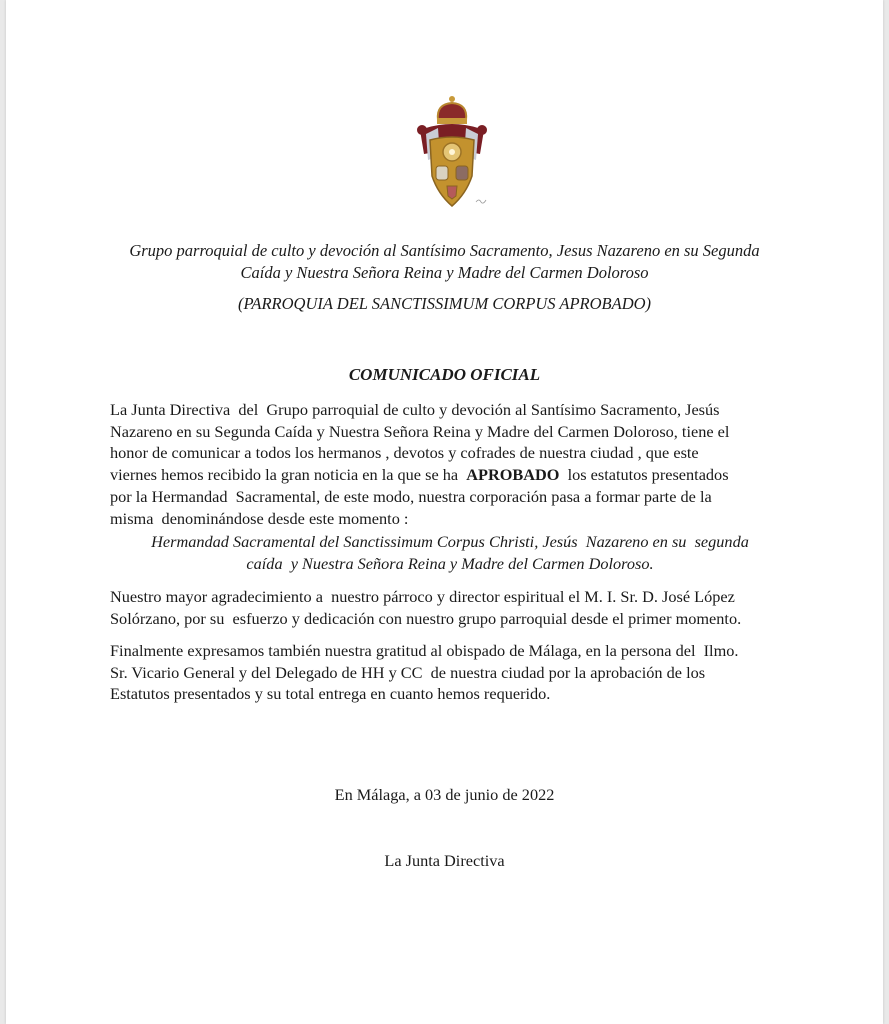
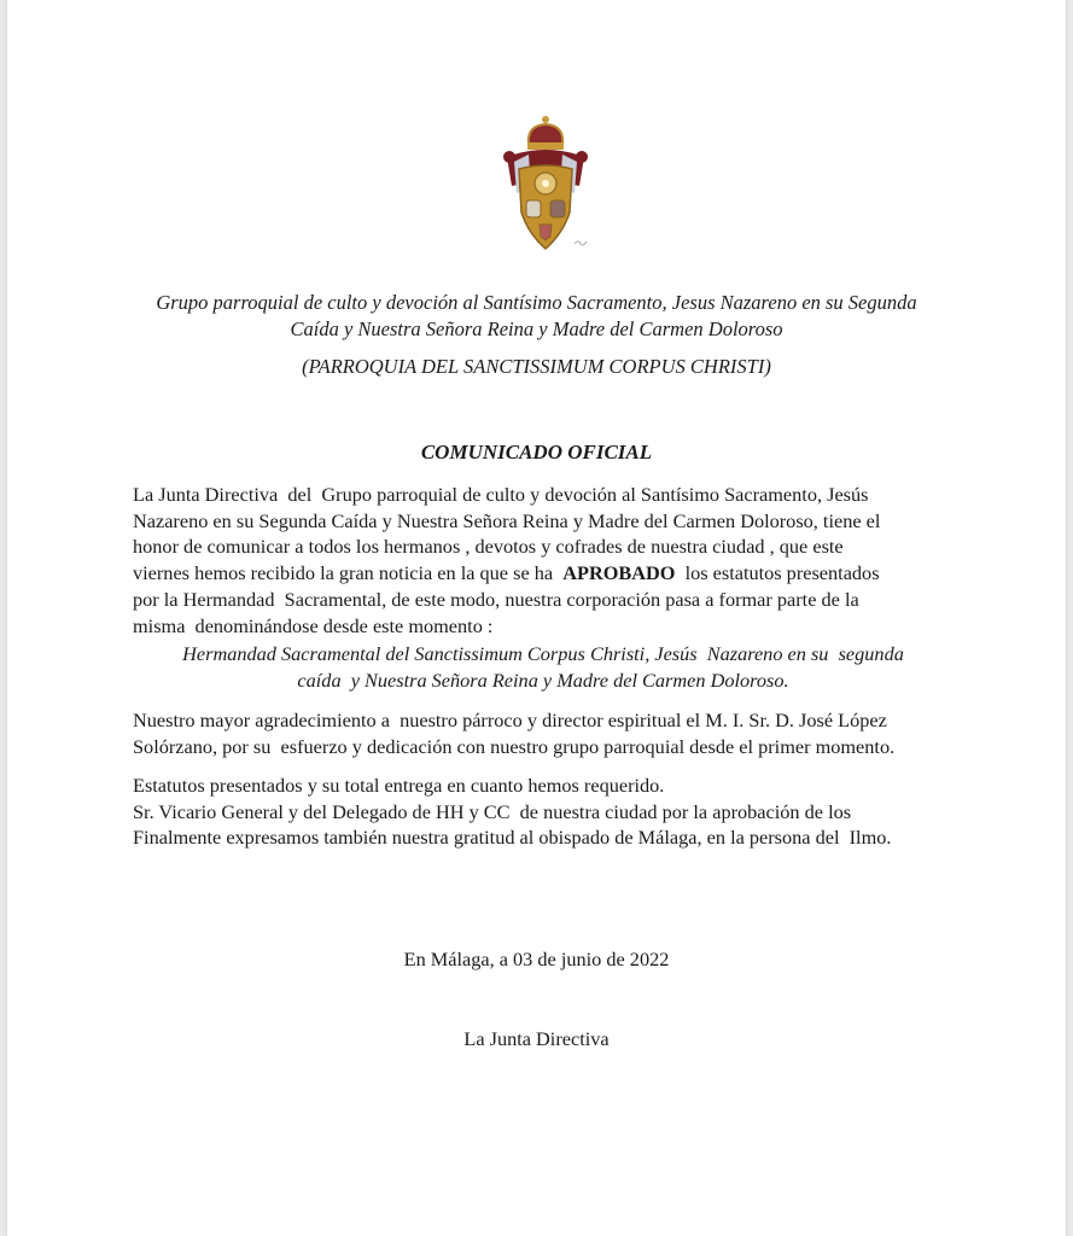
  Grupo parroquial de culto y devoción al Santísimo Sacramento, Jesus Nazareno en su Segunda
  Caída y Nuestra Señora Reina y Madre del Carmen Doloroso
- (PARROQUIA DEL SANCTISSIMUM CORPUS APROBADO)
+ (PARROQUIA DEL SANCTISSIMUM CORPUS CHRISTI)
  COMUNICADO OFICIAL
  La Junta Directiva del Grupo parroquial de culto y devoción al Santísimo Sacramento, Jesús
  Nazareno en su Segunda Caída y Nuestra Señora Reina y Madre del Carmen Doloroso, tiene el
  honor de comunicar a todos los hermanos , devotos y cofrades de nuestra ciudad , que este
  viernes hemos recibido la gran noticia en la que se ha APROBADO los estatutos presentados
  por la Hermandad Sacramental, de este modo, nuestra corporación pasa a formar parte de la
  misma denominándose desde este momento :
  Hermandad Sacramental del Sanctissimum Corpus Christi, Jesús Nazareno en su segunda
  caída y Nuestra Señora Reina y Madre del Carmen Doloroso.
  Nuestro mayor agradecimiento a nuestro párroco y director espiritual el M. I. Sr. D. José López
  Solórzano, por su esfuerzo y dedicación con nuestro grupo parroquial desde el primer momento.
- Finalmente expresamos también nuestra gratitud al obispado de Málaga, en la persona del Ilmo.
+ Estatutos presentados y su total entrega en cuanto hemos requerido.
  Sr. Vicario General y del Delegado de HH y CC de nuestra ciudad por la aprobación de los
- Estatutos presentados y su total entrega en cuanto hemos requerido.
+ Finalmente expresamos también nuestra gratitud al obispado de Málaga, en la persona del Ilmo.
  En Málaga, a 03 de junio de 2022
  La Junta Directiva
